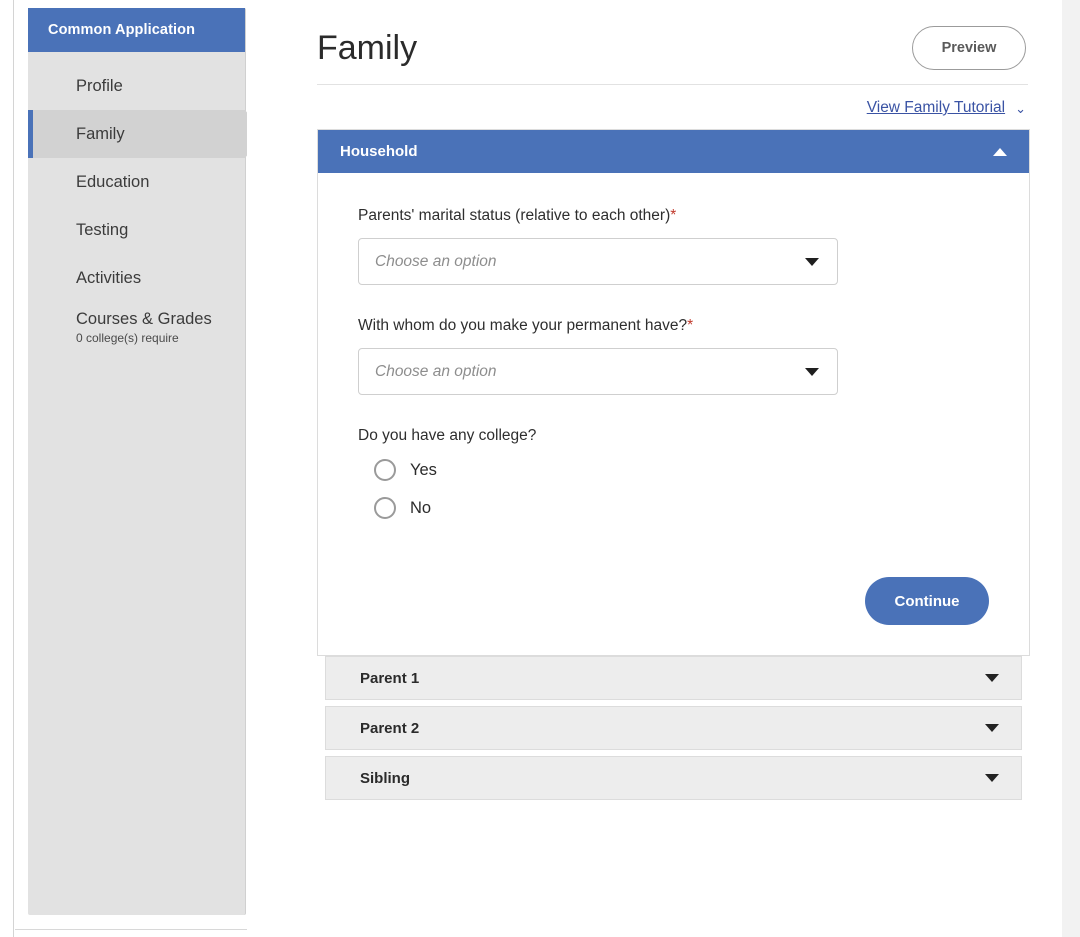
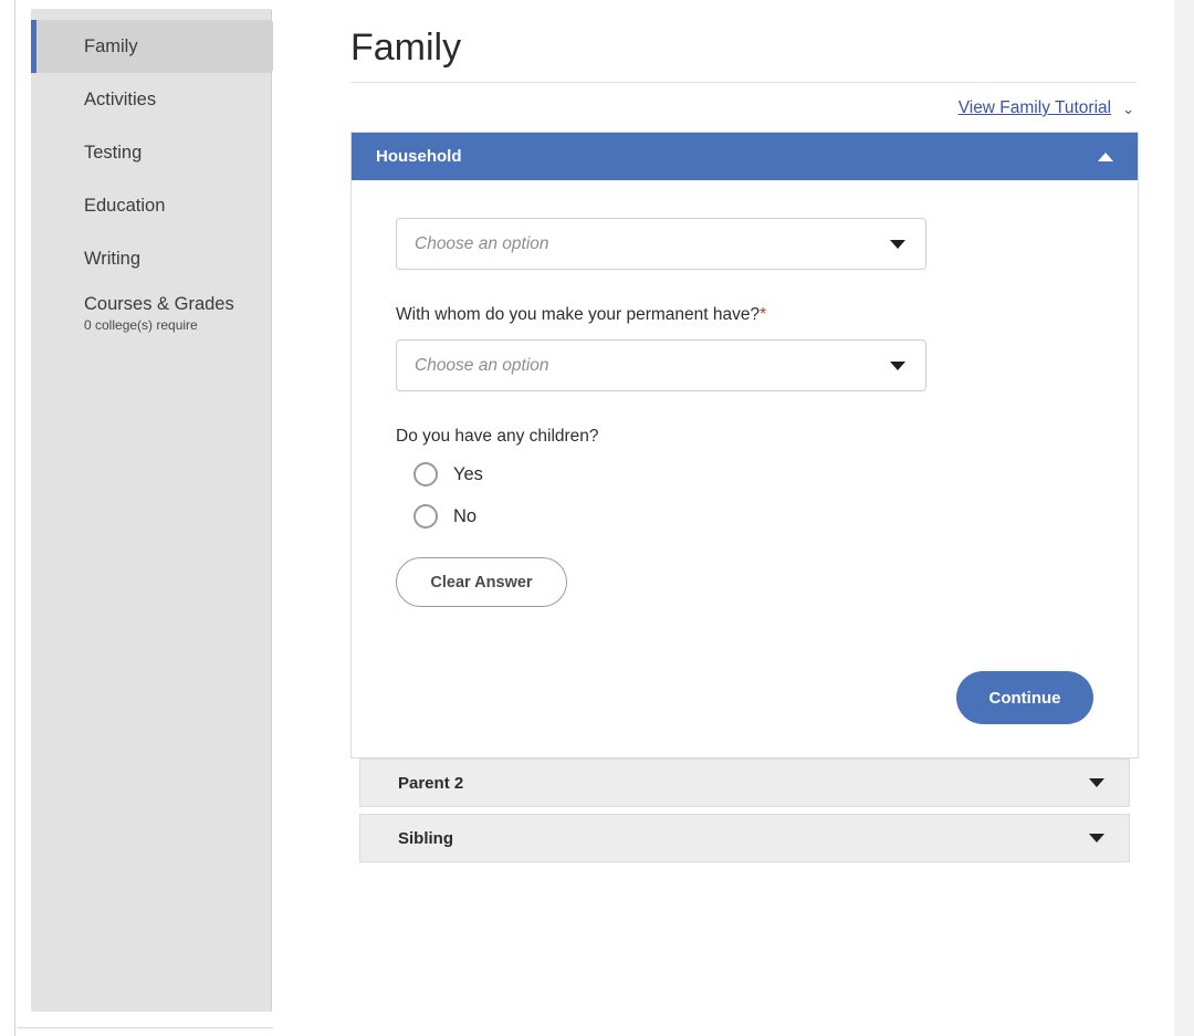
- Common Application
- Profile
  Family
- Education
+ Activities
  Testing
- Activities
+ Education
+ Writing
  Courses & Grades
  0 college(s) require
  Family
- Preview
  View Family Tutorial
  ⌄
  Household
- Parents' marital status (relative to each other)*
  Choose an option
  With whom do you make your permanent have?*
  Choose an option
- Do you have any college?
+ Do you have any children?
  Yes
  No
+ Clear Answer
  Continue
- Parent 1
  Parent 2
  Sibling
